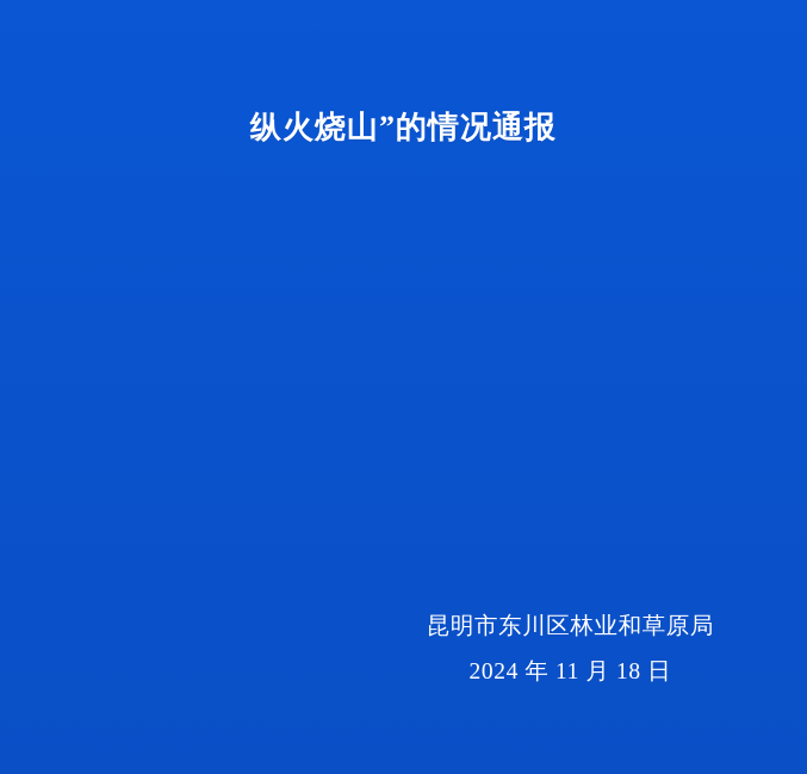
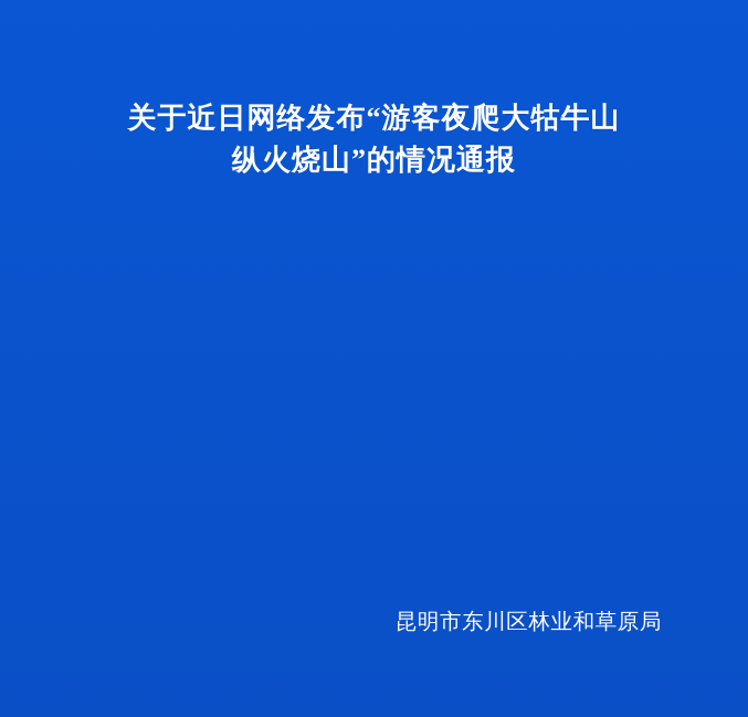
+ 关于近日网络发布“游客夜爬大牯牛山
  纵火烧山”的情况通报
  昆明市东川区林业和草原局
- 2024 年 11 月 18 日
